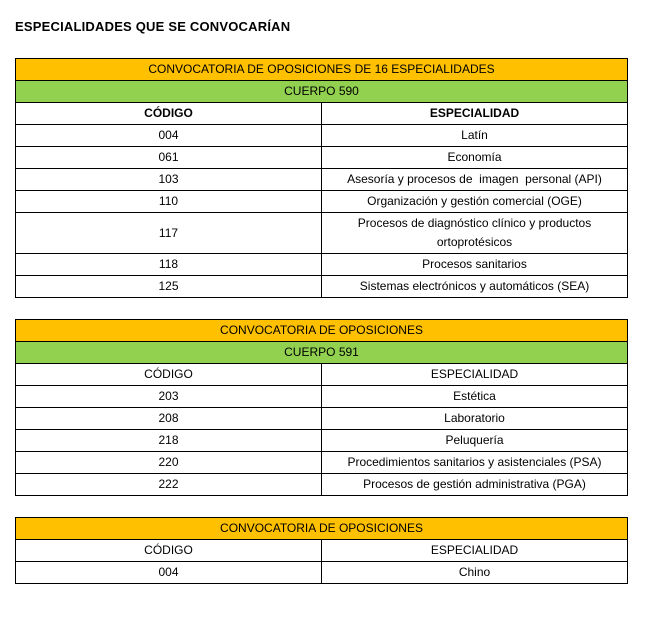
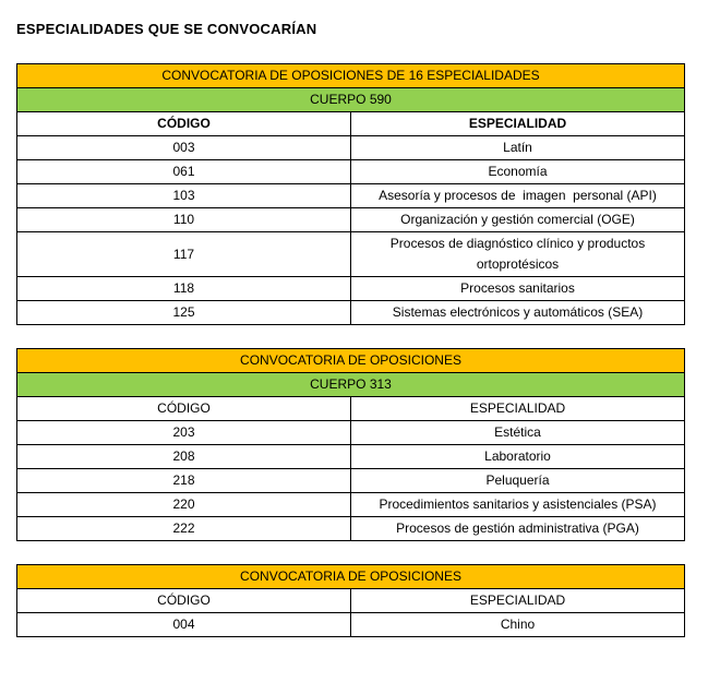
  ESPECIALIDADES QUE SE CONVOCARÍAN
  CONVOCATORIA DE OPOSICIONES DE 16 ESPECIALIDADES
  CUERPO 590
  CÓDIGO	ESPECIALIDAD
- 004	Latín
+ 003	Latín
  061	Economía
  103	Asesoría y procesos de imagen personal (API)
  110	Organización y gestión comercial (OGE)
  117	Procesos de diagnóstico clínico y productos ortoprotésicos
  118	Procesos sanitarios
  125	Sistemas electrónicos y automáticos (SEA)
  CONVOCATORIA DE OPOSICIONES
- CUERPO 591
+ CUERPO 313
  CÓDIGO	ESPECIALIDAD
  203	Estética
  208	Laboratorio
  218	Peluquería
  220	Procedimientos sanitarios y asistenciales (PSA)
  222	Procesos de gestión administrativa (PGA)
  CONVOCATORIA DE OPOSICIONES
  CÓDIGO	ESPECIALIDAD
  004	Chino
